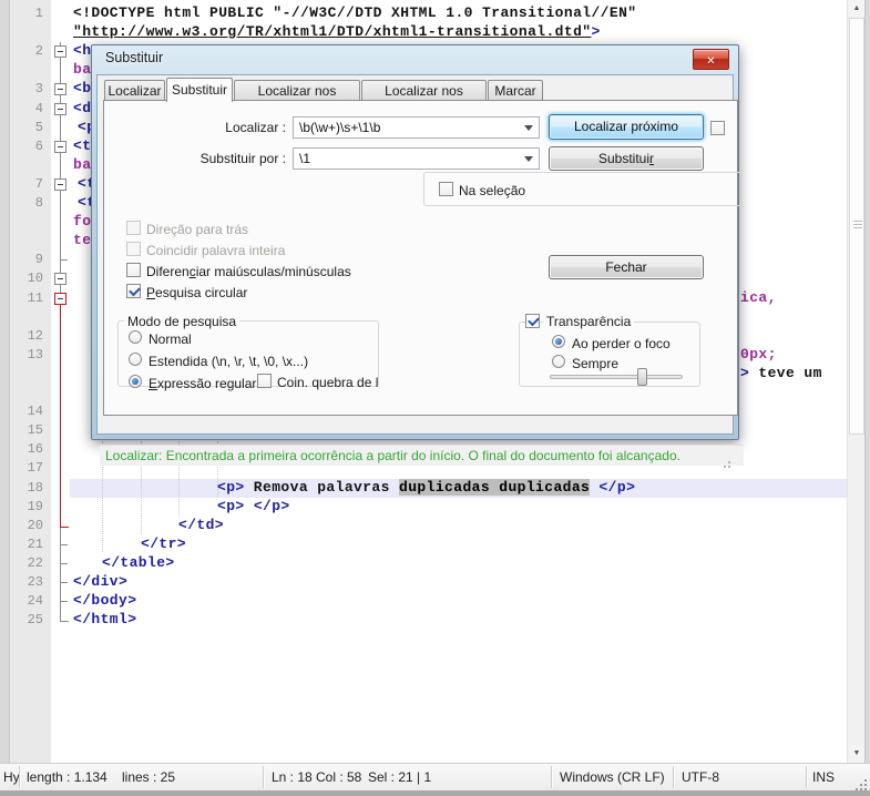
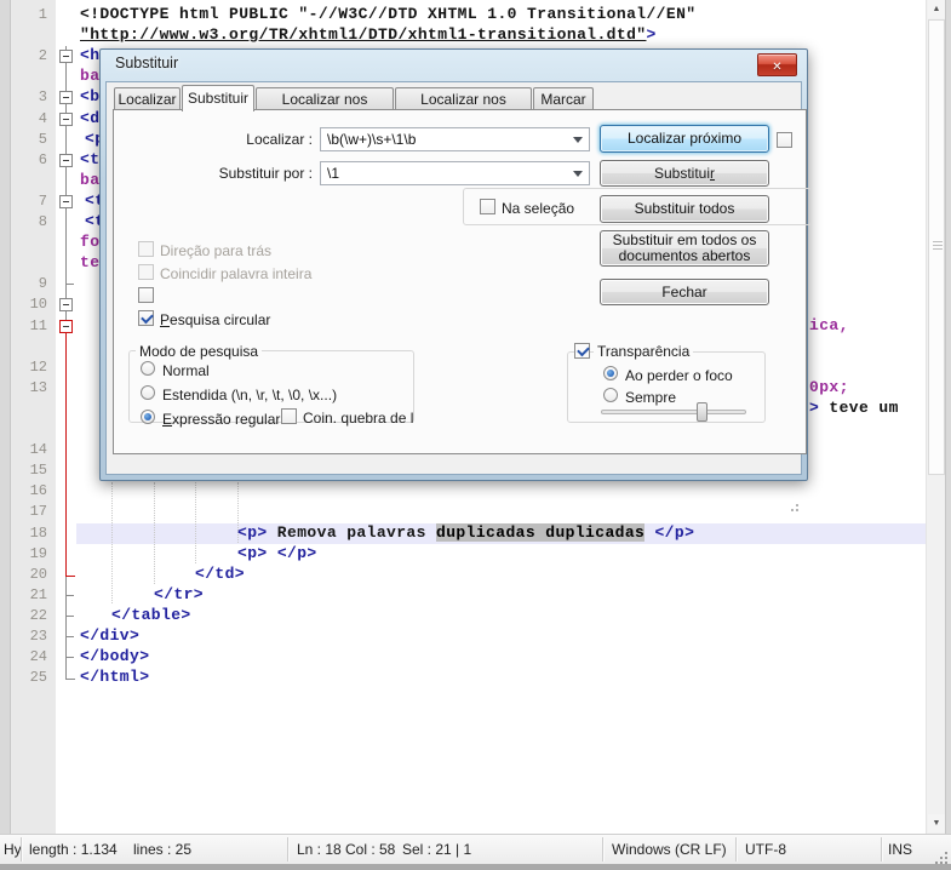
  1
  2
  3
  4
  5
  6
  7
  8
  9
  10
  11
  12
  13
  14
  15
  16
  17
  18
  19
  20
  21
  22
  23
  24
  25
  <!DOCTYPE html PUBLIC "-//W3C//DTD XHTML 1.0 Transitional//EN"
  "http://www.w3.org/TR/xhtml1/DTD/xhtml1-transitional.dtd">
  <h
  ba
  <b
  <d
  <t
  ba
  fo
  te
  ica,
  0px;
  > teve um
  <p> Remova palavras duplicadas duplicadas </p>
  <p> </p>
  </td>
  </tr>
  </table>
  </div>
  </body>
  </html>
  Hy
  length : 1.134
  lines : 25
  Ln : 18
  Col : 58
  Sel : 21 | 1
  Windows (CR LF)
  UTF-8
  INS
  Substituir
  ✕
  Localizar
  Substituir
  Marcar
  Localizar :
  \b(\w+)\s+\1\b
  Localizar próximo
  Substituir por :
  \1
  Substituir
  Na seleção
+ Substituir todos
+ Substituir em todos os documentos abertos
  Direção para trás
  Coincidir palavra inteira
- Diferenciar maiúsculas/minúsculas
  Fechar
  Pesquisa circular
  Modo de pesquisa
  Normal
  Estendida (\n, \r, \t, \0, \x...)
  Expressão regular
  Coin. quebra de l
  Transparência
  Ao perder o foco
  Sempre
- Localizar: Encontrada a primeira ocorrência a partir do início. O final do documento foi alcançado.
